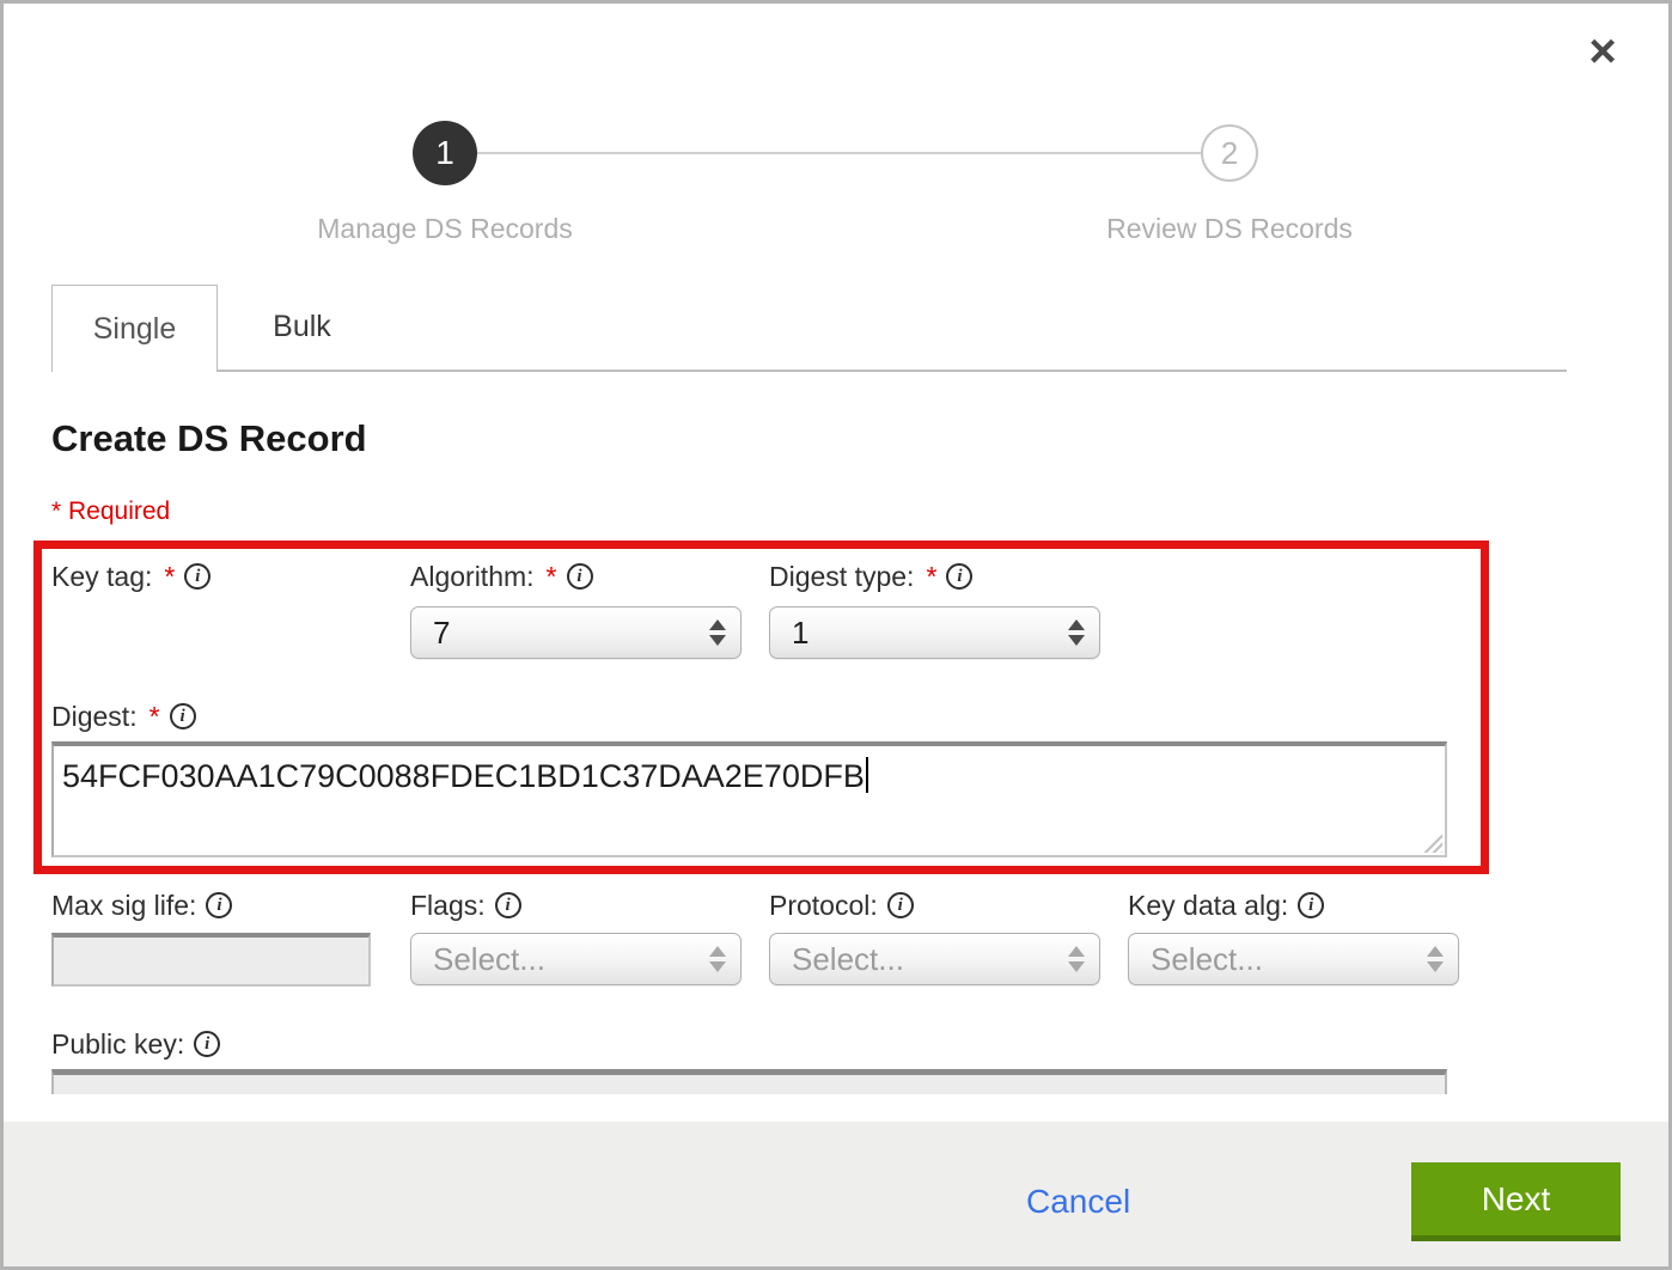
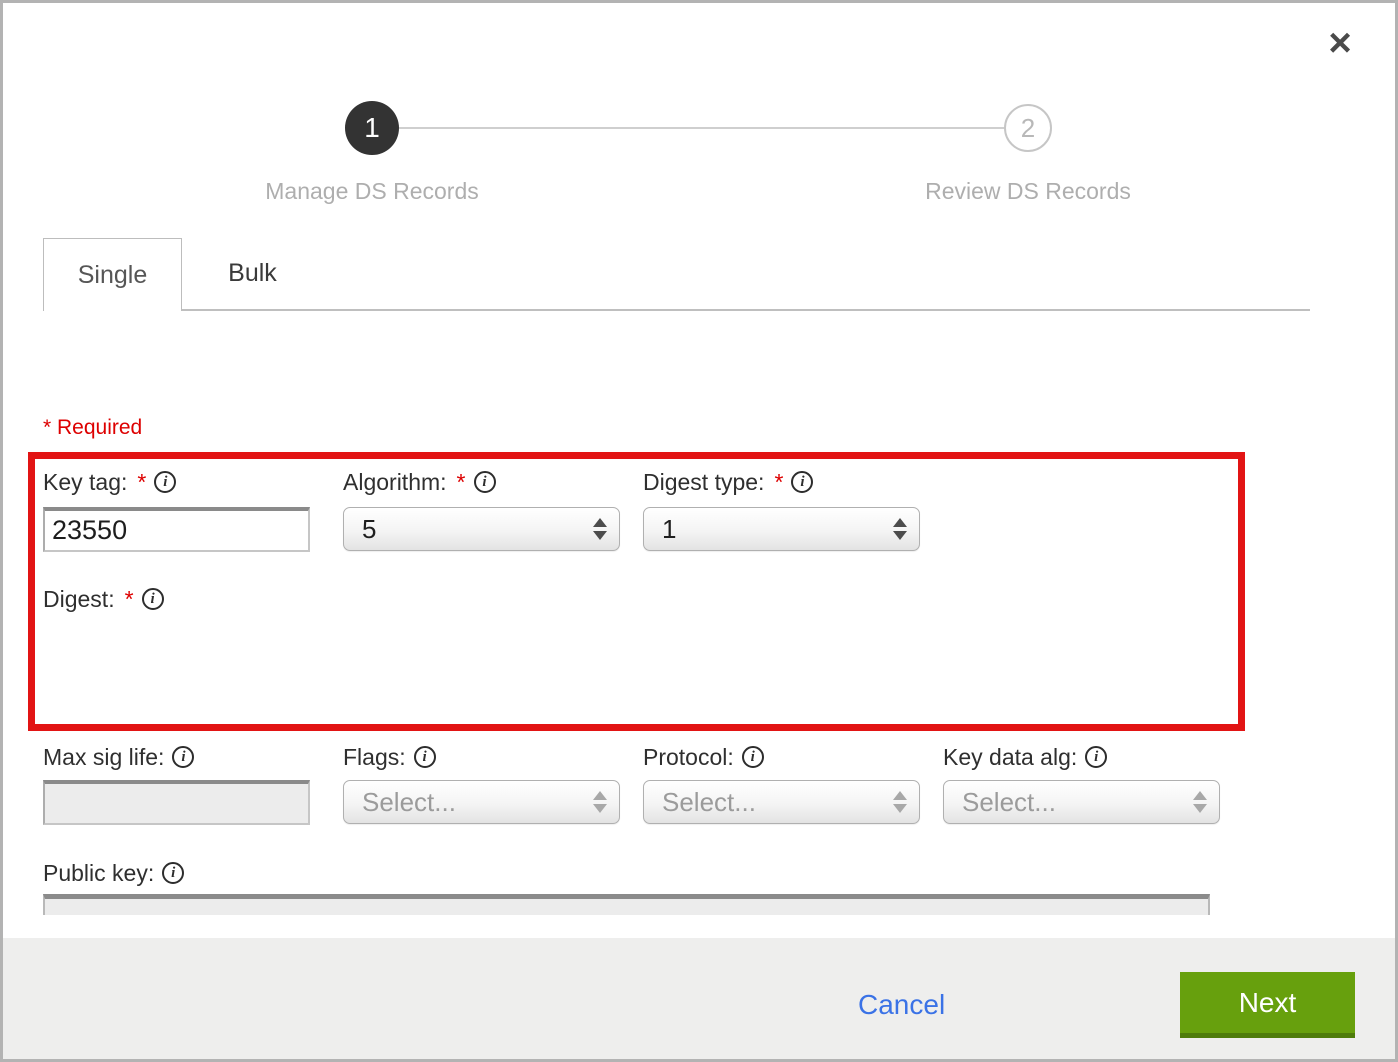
  ×
  1
  2
  Manage DS Records
  Review DS Records
  Single
  Bulk
- Create DS Record
  * Required
  Key tag:
  *
  i
  Algorithm:
  *
  i
  Digest type:
  *
  i
+ 23550
- 7
+ 5
  1
  Digest:
  *
  i
- 54FCF030AA1C79C0088FDEC1BD1C37DAA2E70DFB
  Max sig life:
  i
  Flags:
  i
  Protocol:
  i
  Key data alg:
  i
  Select...
  Select...
  Select...
  Public key:
  i
  Cancel
  Next
